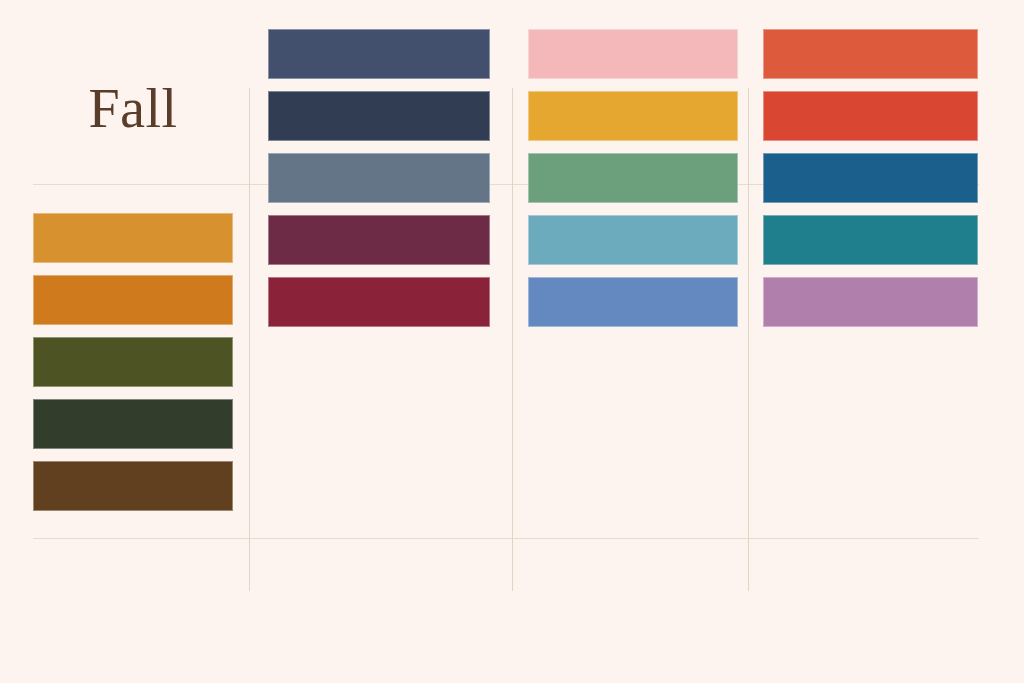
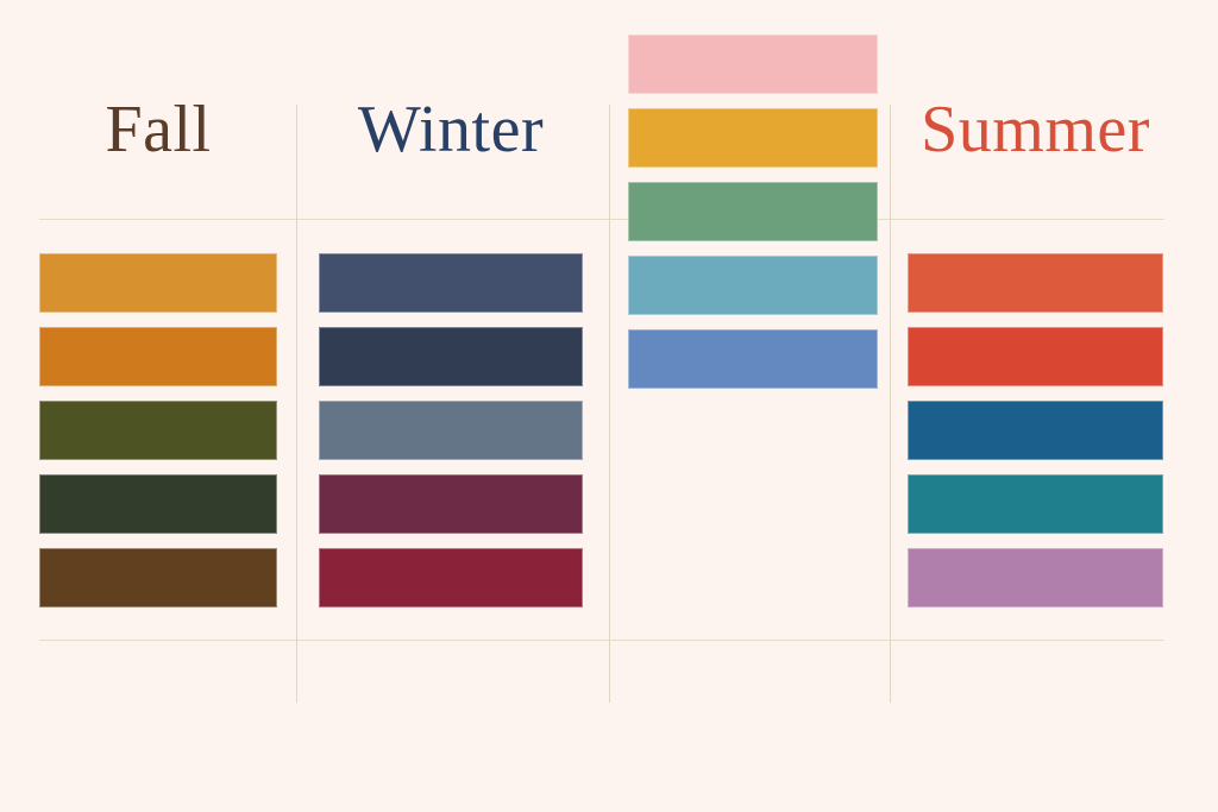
  Fall
+ Winter
+ Summer
